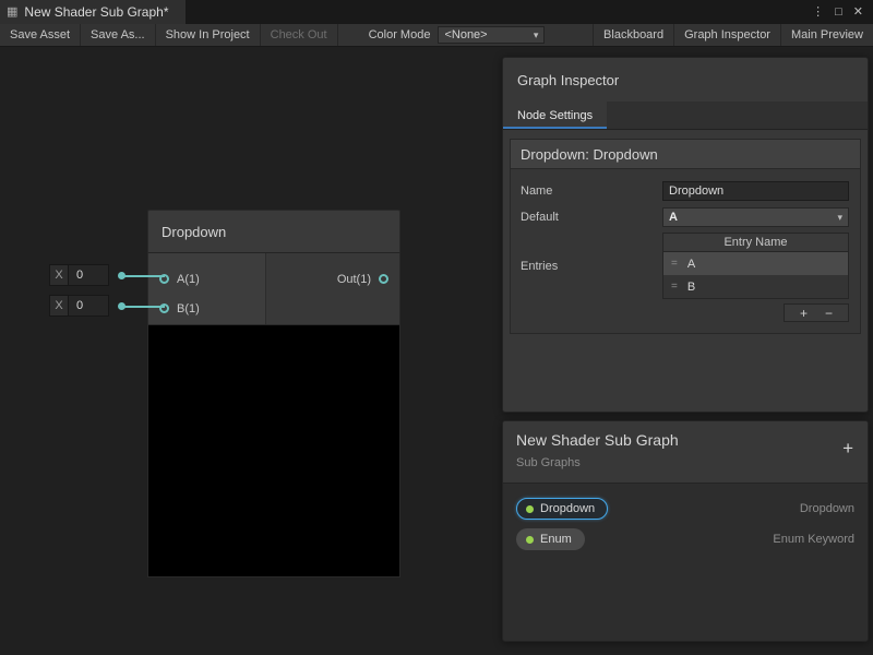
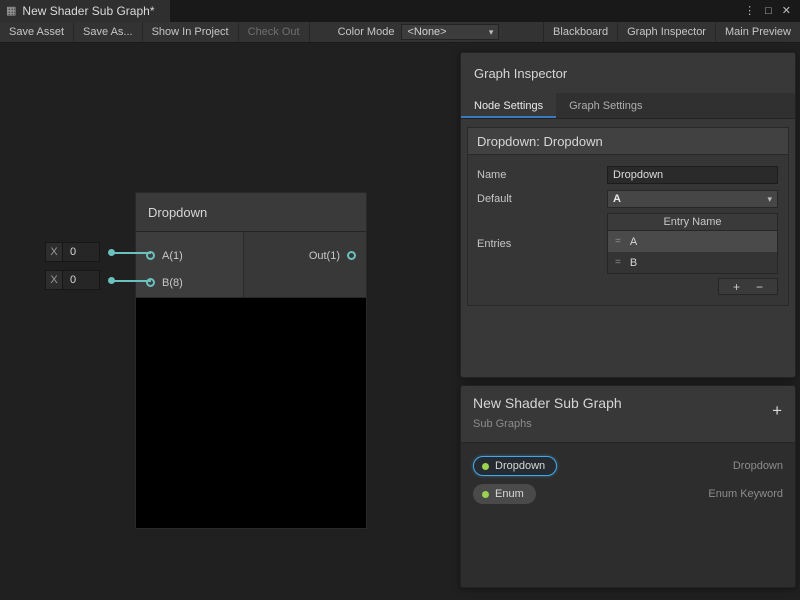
  ▦
  New Shader Sub Graph*
  ⋮
  □
  ✕
  Save Asset
  Save As...
  Show In Project
  Check Out
  Color Mode
  <None>
  ▾
  Blackboard
  Graph Inspector
  Main Preview
  Dropdown
  A(1)
- B(1)
+ B(8)
  Out(1)
  X
  0
  X
  0
  Graph Inspector
  Node Settings
+ Graph Settings
  Dropdown: Dropdown
  Name
  Dropdown
  Default
  A
  ▾
  Entries
  Entry Name
  =
  A
  =
  B
  +
  −
  New Shader Sub Graph
  Sub Graphs
  +
  Dropdown
  Dropdown
  Enum
  Enum Keyword
